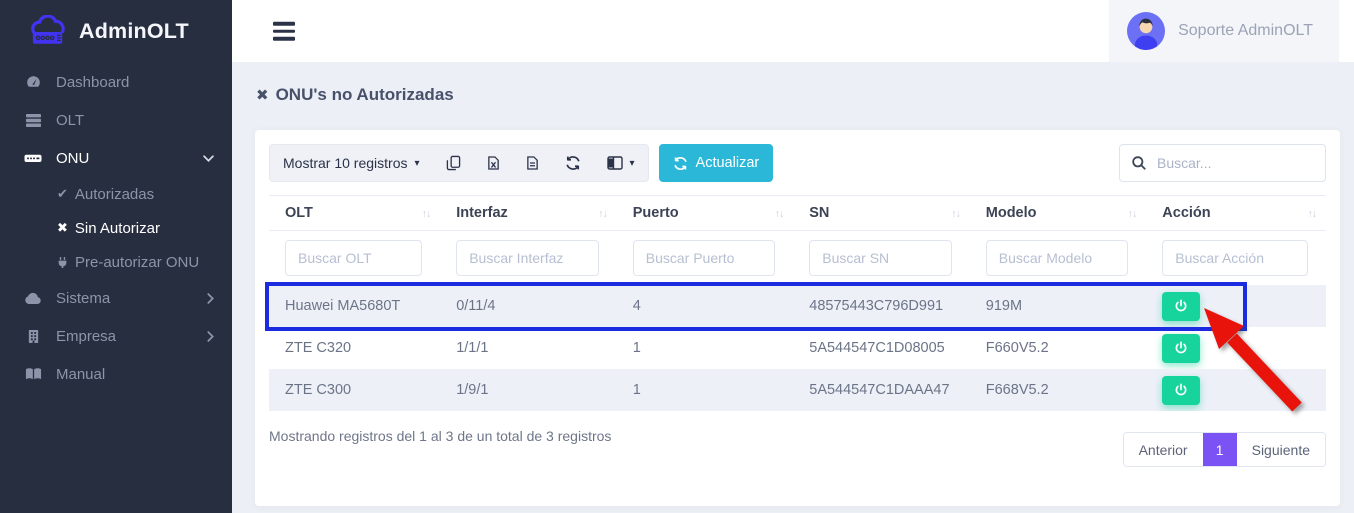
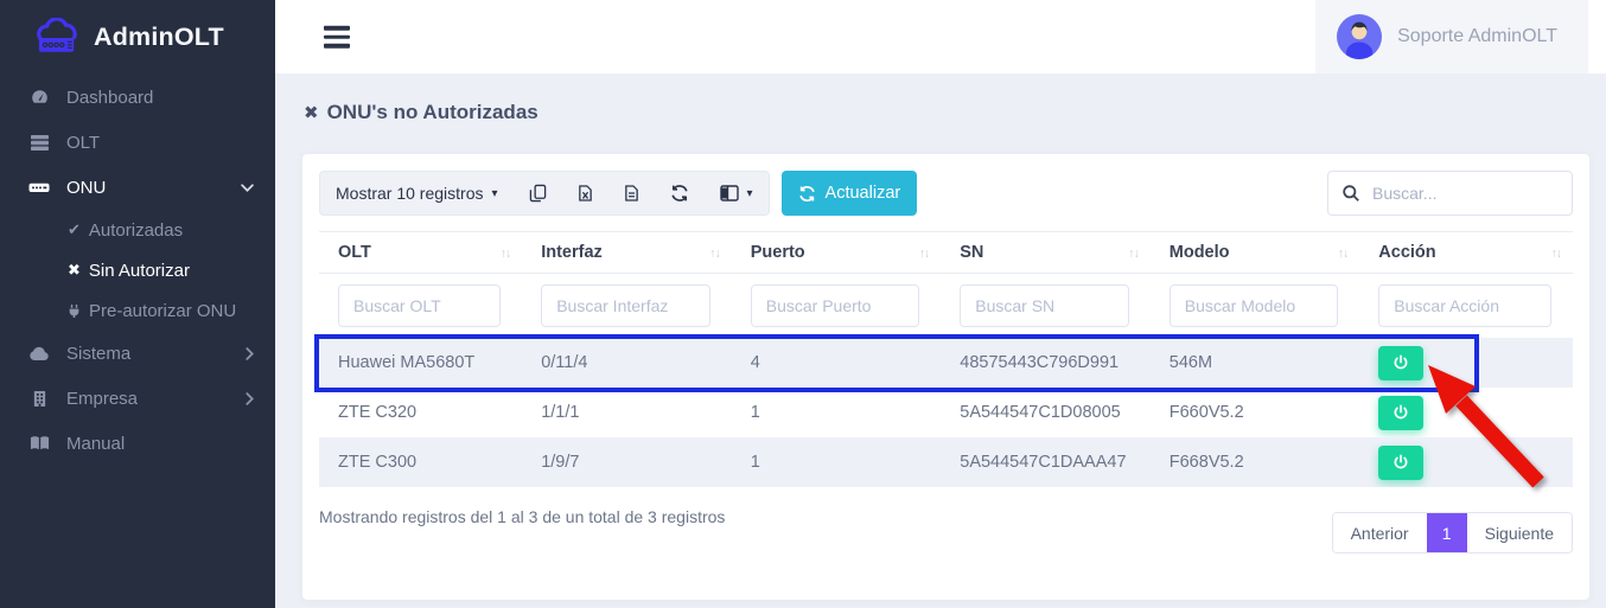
  AdminOLT
  Dashboard
  OLT
  ONU
  ✔
  Autorizadas
  ✖
  Sin Autorizar
  Pre-autorizar ONU
  Sistema
  Empresa
  Manual
  Soporte AdminOLT
  ✖
  ONU's no Autorizadas
  Mostrar 10 registros
  ▾
  ▾
  Actualizar
  Buscar...
  ↑↓OLT	↑↓Interfaz	↑↓Puerto	↑↓SN	↑↓Modelo	↑↓Acción
  Buscar OLT	Buscar Interfaz	Buscar Puerto	Buscar SN	Buscar Modelo	Buscar Acción
- Huawei MA5680T	0/11/4	4	48575443C796D991	919M
+ Huawei MA5680T	0/11/4	4	48575443C796D991	546M
  ZTE C320	1/1/1	1	5A544547C1D08005	F660V5.2
- ZTE C300	1/9/1	1	5A544547C1DAAA47	F668V5.2
+ ZTE C300	1/9/7	1	5A544547C1DAAA47	F668V5.2
  Mostrando registros del 1 al 3 de un total de 3 registros
  Anterior
  1
  Siguiente
